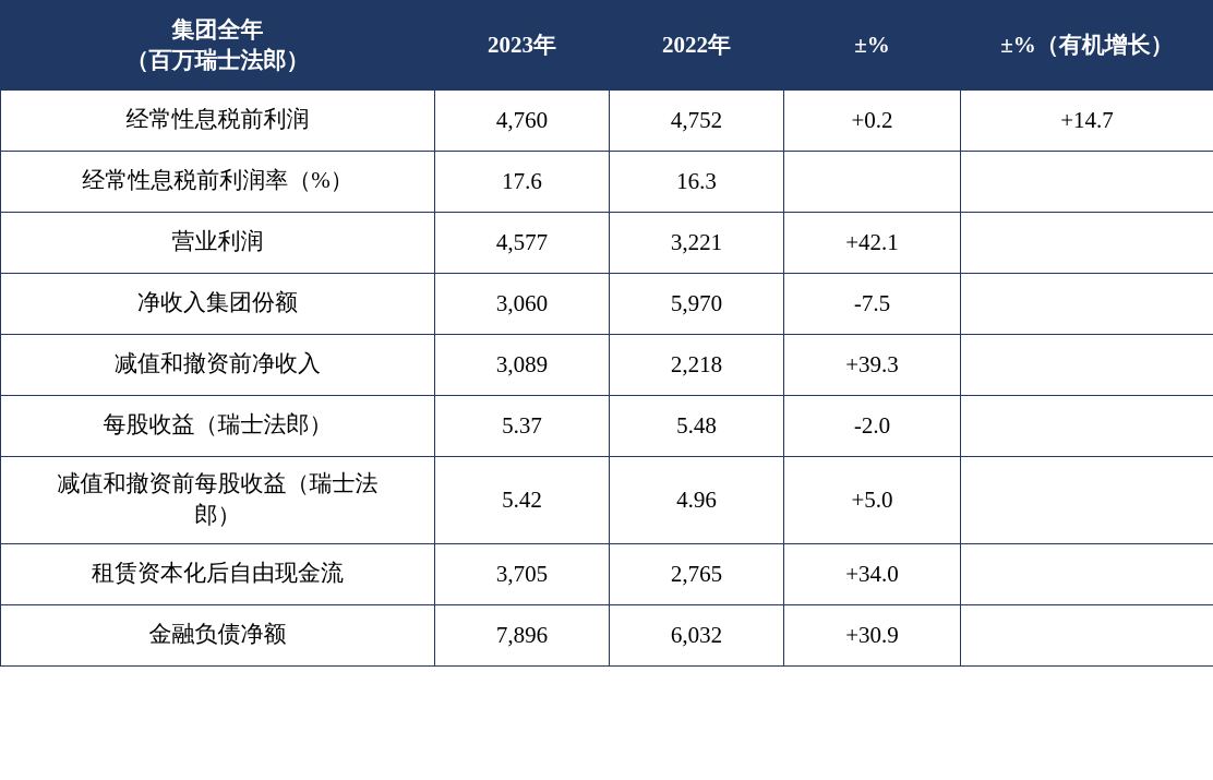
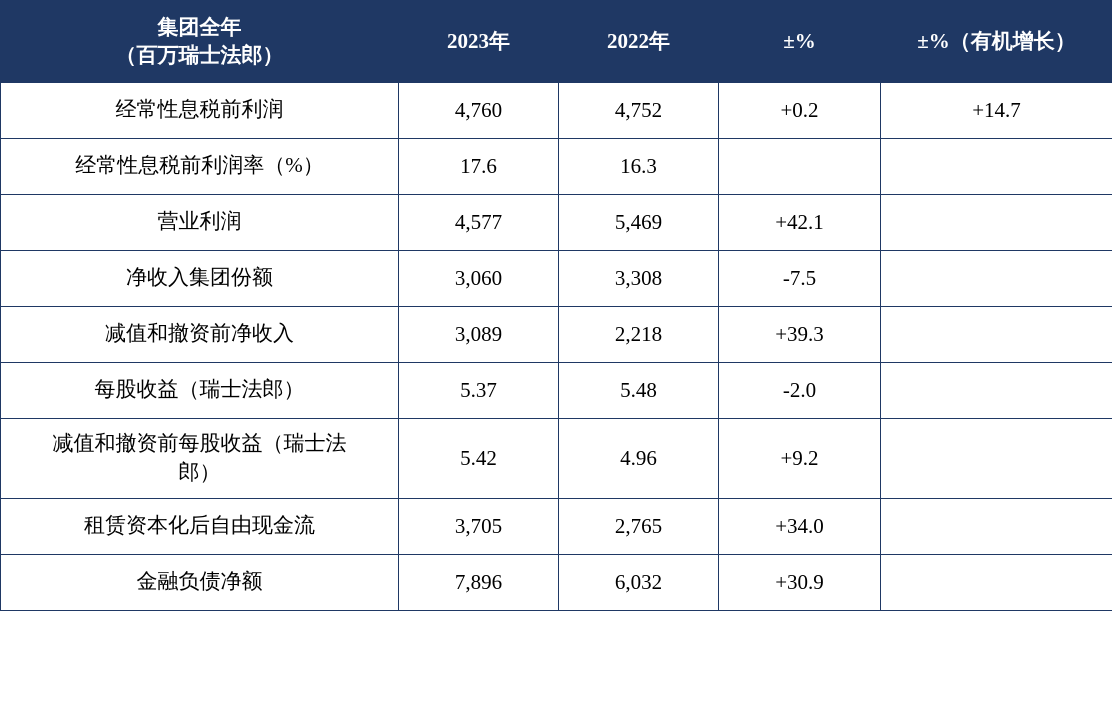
  集团全年 （百万瑞士法郎）	2023年	2022年	±%	±%（有机增长）
  经常性息税前利润	4,760	4,752	+0.2	+14.7
  经常性息税前利润率（%）	17.6	16.3
- 营业利润	4,577	3,221	+42.1
+ 营业利润	4,577	5,469	+42.1
- 净收入集团份额	3,060	5,970	-7.5
+ 净收入集团份额	3,060	3,308	-7.5
  减值和撤资前净收入	3,089	2,218	+39.3
  每股收益（瑞士法郎）	5.37	5.48	-2.0
- 减值和撤资前每股收益（瑞士法 郎）	5.42	4.96	+5.0
+ 减值和撤资前每股收益（瑞士法 郎）	5.42	4.96	+9.2
  租赁资本化后自由现金流	3,705	2,765	+34.0
  金融负债净额	7,896	6,032	+30.9
